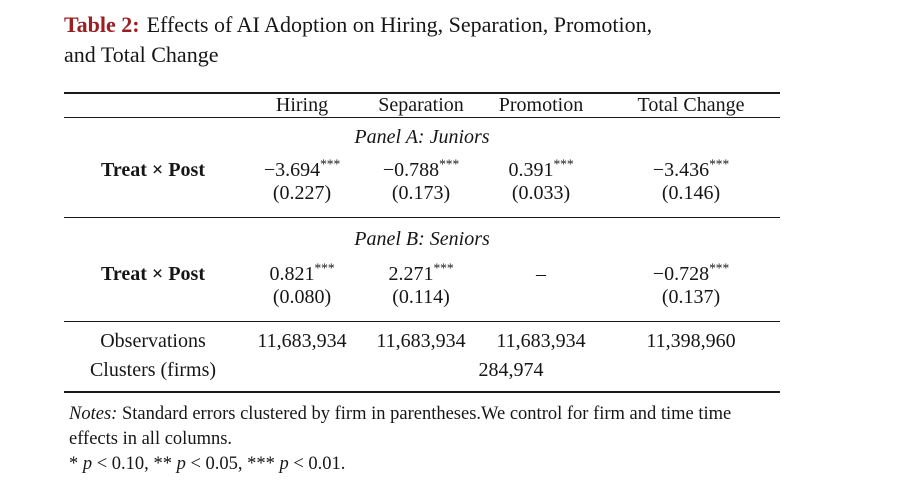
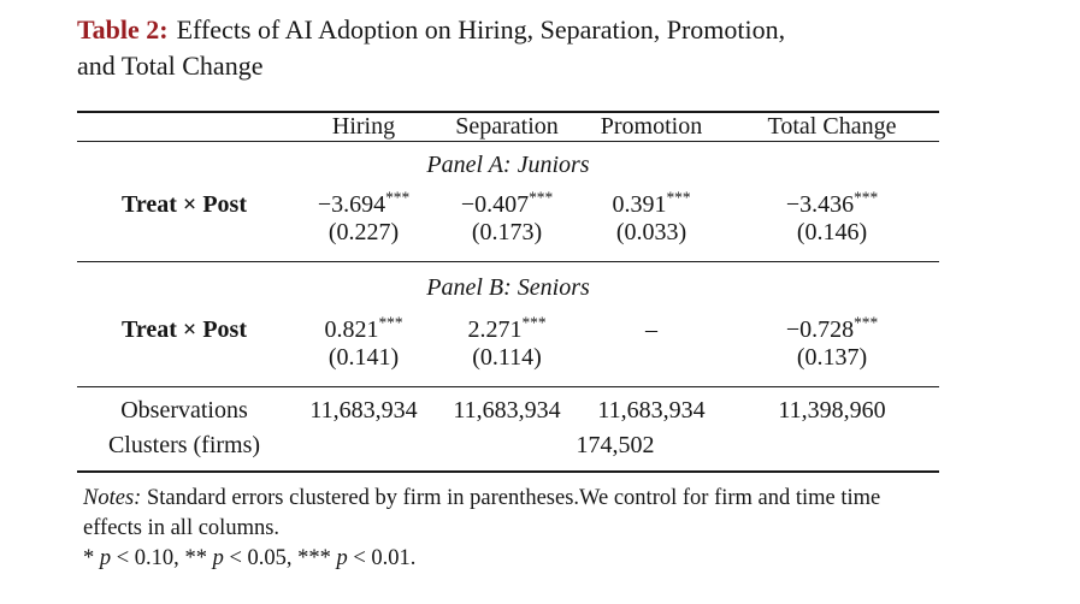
  Table 2: Effects of AI Adoption on Hiring, Separation, Promotion,
  and Total Change
  	Hiring	Separation	Promotion	Total Change
  Panel A: Juniors
- Treat × Post	−3.694***	−0.788***	0.391***	−3.436***
+ Treat × Post	−3.694***	−0.407***	0.391***	−3.436***
  	(0.227)	(0.173)	(0.033)	(0.146)
  Panel B: Seniors
  Treat × Post	0.821***	2.271***	–	−0.728***
- 	(0.080)	(0.114)		(0.137)
+ 	(0.141)	(0.114)		(0.137)
  Observations	11,683,934	11,683,934	11,683,934	11,398,960
- Clusters (firms)	284,974
+ Clusters (firms)	174,502
  Notes: Standard errors clustered by firm in parentheses.We control for firm and time time effects in all columns.
  * p < 0.10, ** p < 0.05, *** p < 0.01.
